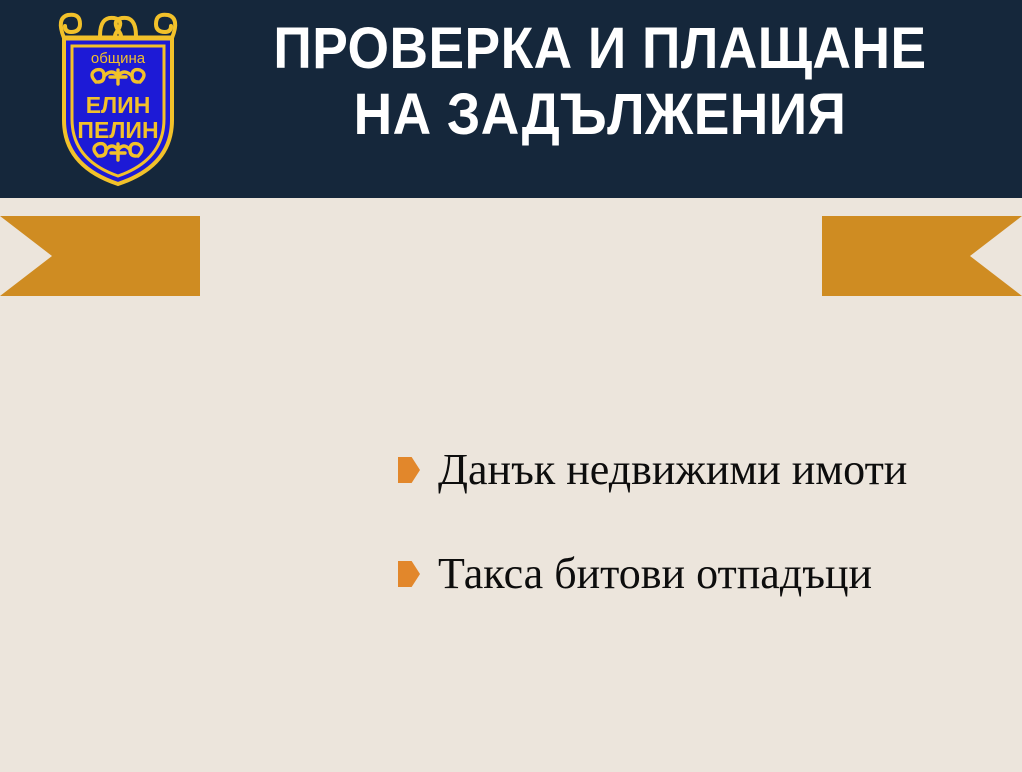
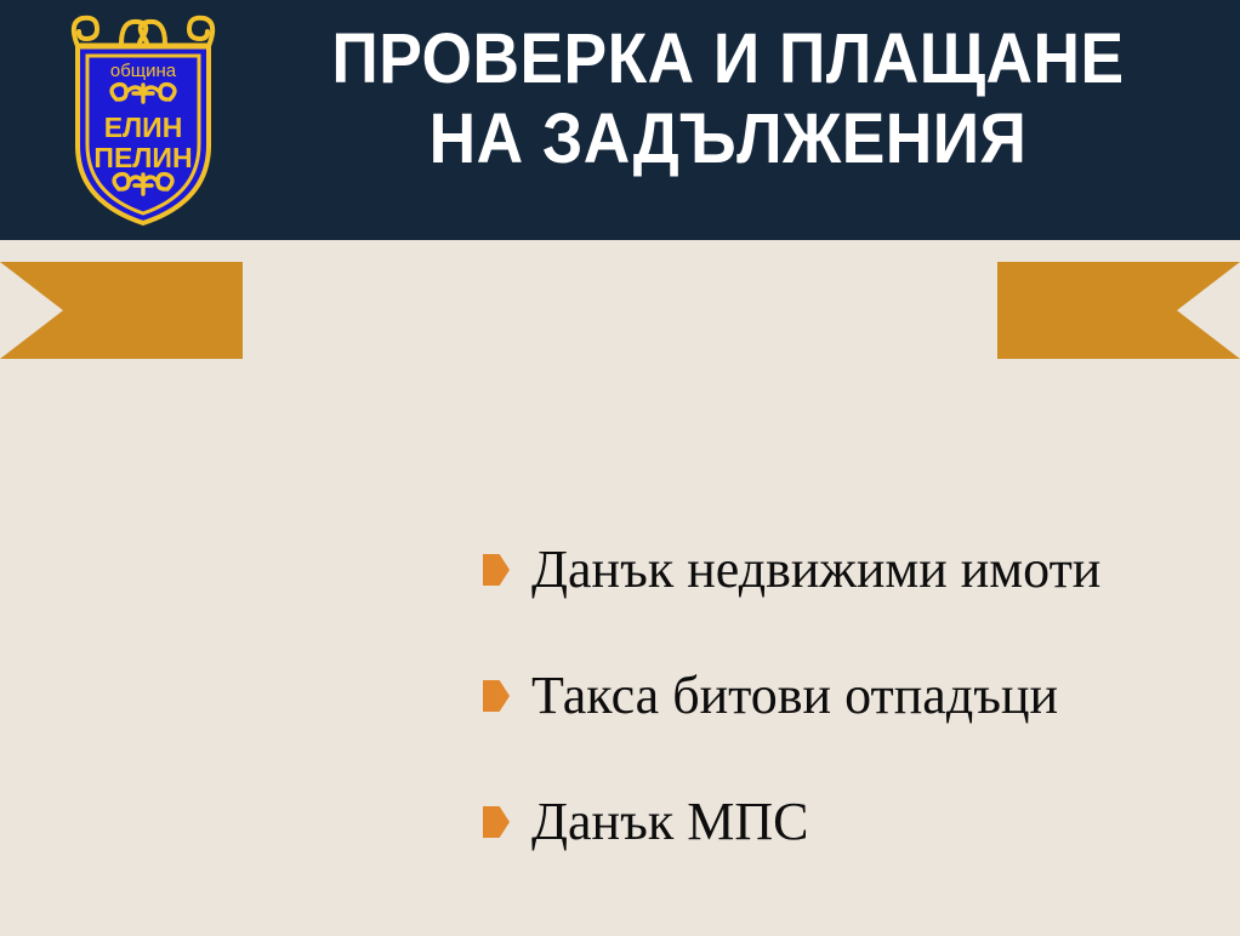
  община
  ЕЛИН
  ПЕЛИН
  ПРОВЕРКА И ПЛАЩАНЕ
  НА ЗАДЪЛЖЕНИЯ
  Данък недвижими имоти
  Такса битови отпадъци
+ Данък МПС
